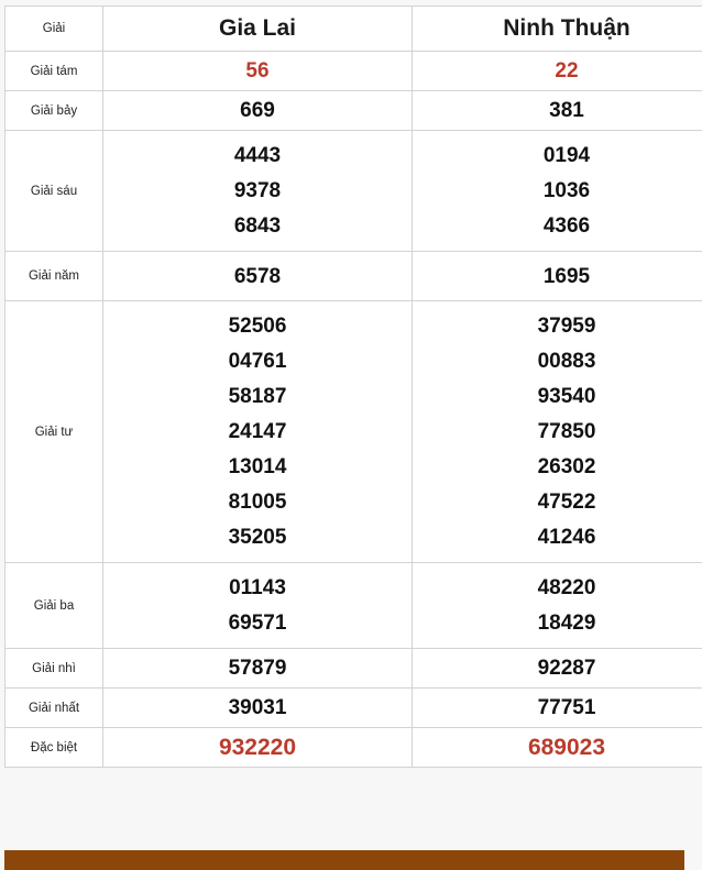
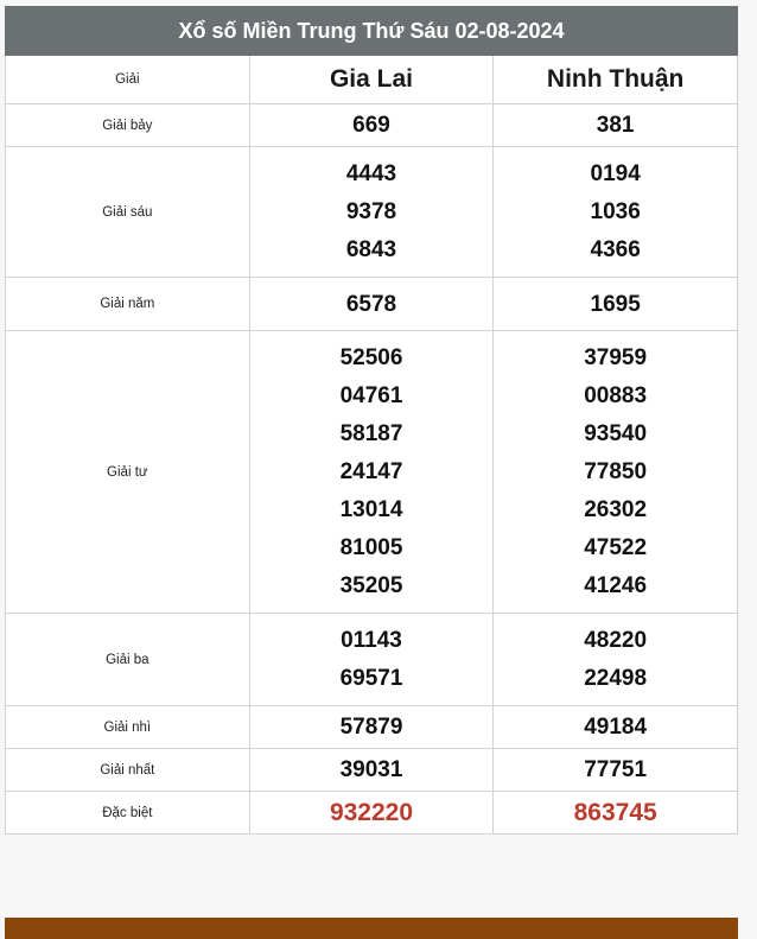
+ Xổ số Miền Trung Thứ Sáu 02-08-2024
  Giải	Gia Lai	Ninh Thuận
- Giải tám	56	22
  Giải bảy	669	381
  Giải sáu	4443 9378 6843	0194 1036 4366
  Giải năm	6578	1695
  Giải tư	52506 04761 58187 24147 13014 81005 35205	37959 00883 93540 77850 26302 47522 41246
- Giải ba	01143 69571	48220 18429
+ Giải ba	01143 69571	48220 22498
- Giải nhì	57879	92287
+ Giải nhì	57879	49184
  Giải nhất	39031	77751
- Đặc biệt	932220	689023
+ Đặc biệt	932220	863745
